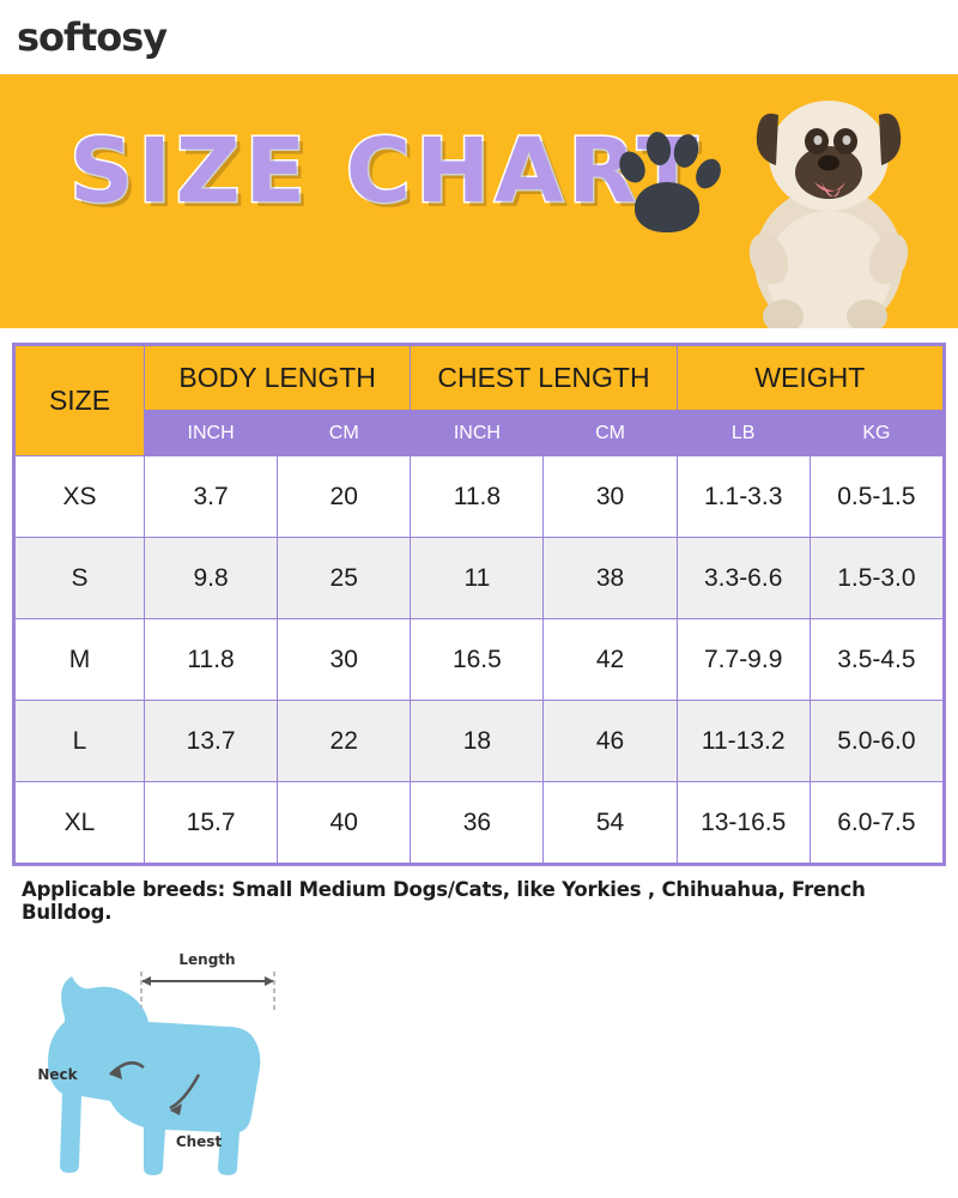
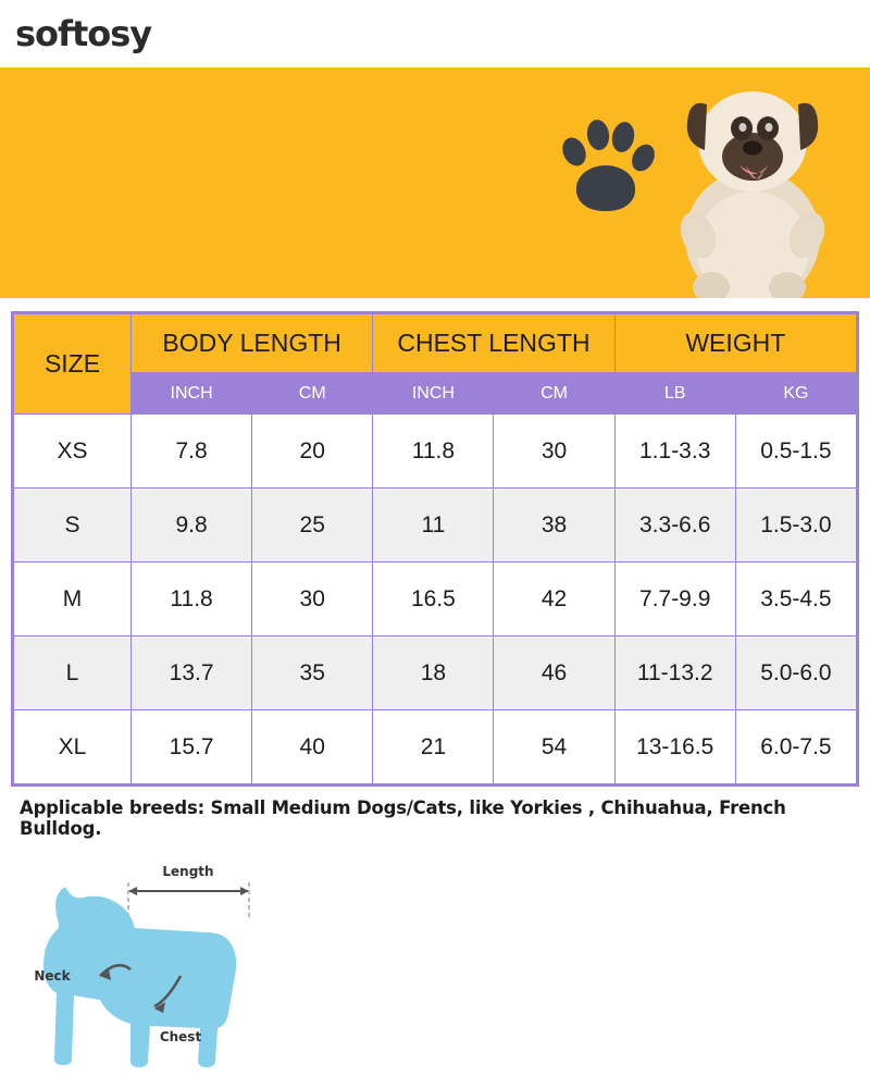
  softosy
- SIZE CHART
  SIZE	BODY LENGTH	CHEST LENGTH	WEIGHT
  INCH	CM	INCH	CM	LB	KG
- XS	3.7	20	11.8	30	1.1-3.3	0.5-1.5
+ XS	7.8	20	11.8	30	1.1-3.3	0.5-1.5
  S	9.8	25	11	38	3.3-6.6	1.5-3.0
  M	11.8	30	16.5	42	7.7-9.9	3.5-4.5
- L	13.7	22	18	46	11-13.2	5.0-6.0
+ L	13.7	35	18	46	11-13.2	5.0-6.0
- XL	15.7	40	36	54	13-16.5	6.0-7.5
+ XL	15.7	40	21	54	13-16.5	6.0-7.5
  Applicable breeds: Small Medium Dogs/Cats, like Yorkies , Chihuahua, French Bulldog.
  Length
  Neck
  Chest
